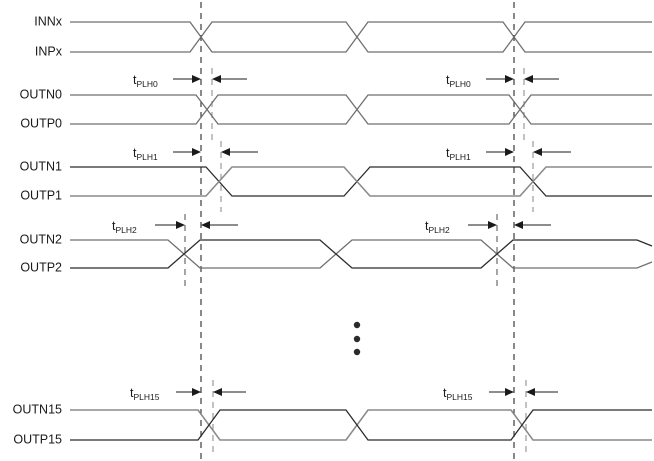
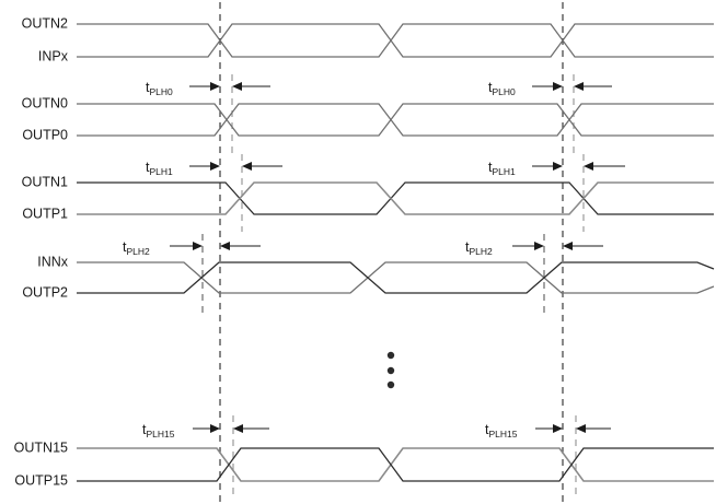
- INNx
+ OUTN2
  INPx
  OUTN0
  OUTP0
  OUTN1
  OUTP1
- OUTN2
+ INNx
  OUTP2
  OUTN15
  OUTP15
  tPLH0
  tPLH1
  tPLH2
  tPLH15
  tPLH0
  tPLH1
  tPLH2
  tPLH15
